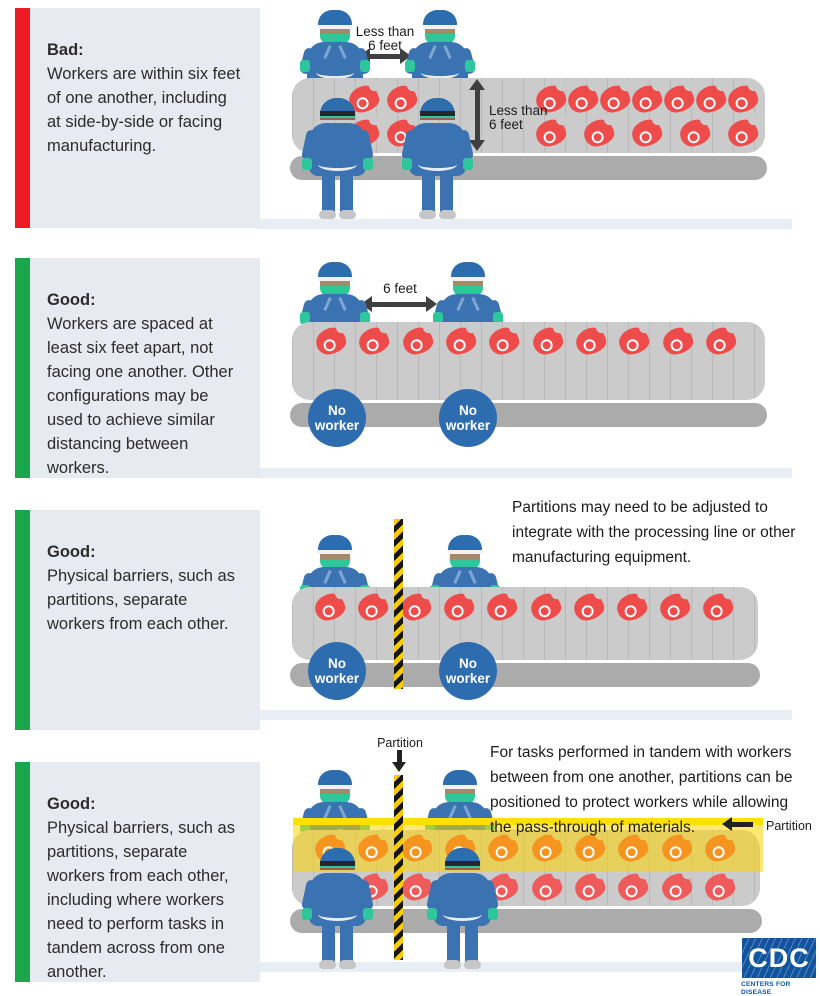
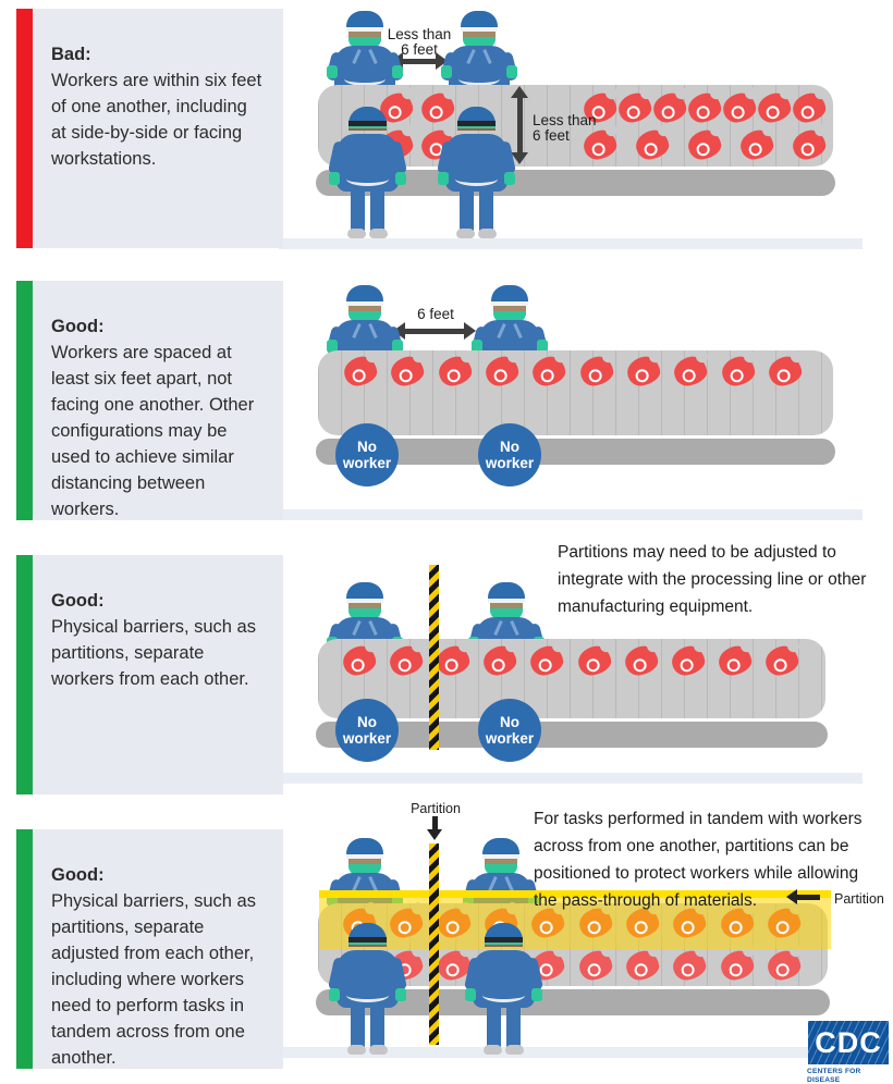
  Bad:
- Workers are within six feet of one another, including at side-by-side or facing manufacturing.
+ Workers are within six feet of one another, including at side-by-side or facing workstations.
  Less than 6 feet
  Less than 6 feet
  Good:
  Workers are spaced at least six feet apart, not facing one another. Other configurations may be used to achieve similar distancing between workers.
  6 feet
  No worker
  No worker
  Good:
  Physical barriers, such as partitions, separate workers from each other.
  Partitions may need to be adjusted to integrate with the processing line or other manufacturing equipment.
  No worker
  No worker
  Good:
- Physical barriers, such as partitions, separate workers from each other, including where workers need to perform tasks in tandem across from one another.
+ Physical barriers, such as partitions, separate adjusted from each other, including where workers need to perform tasks in tandem across from one another.
  Partition
- For tasks performed in tandem with workers between from one another, partitions can be positioned to protect workers while allowing the pass-through of materials.
+ For tasks performed in tandem with workers across from one another, partitions can be positioned to protect workers while allowing the pass-through of materials.
  Partition
  CDC
